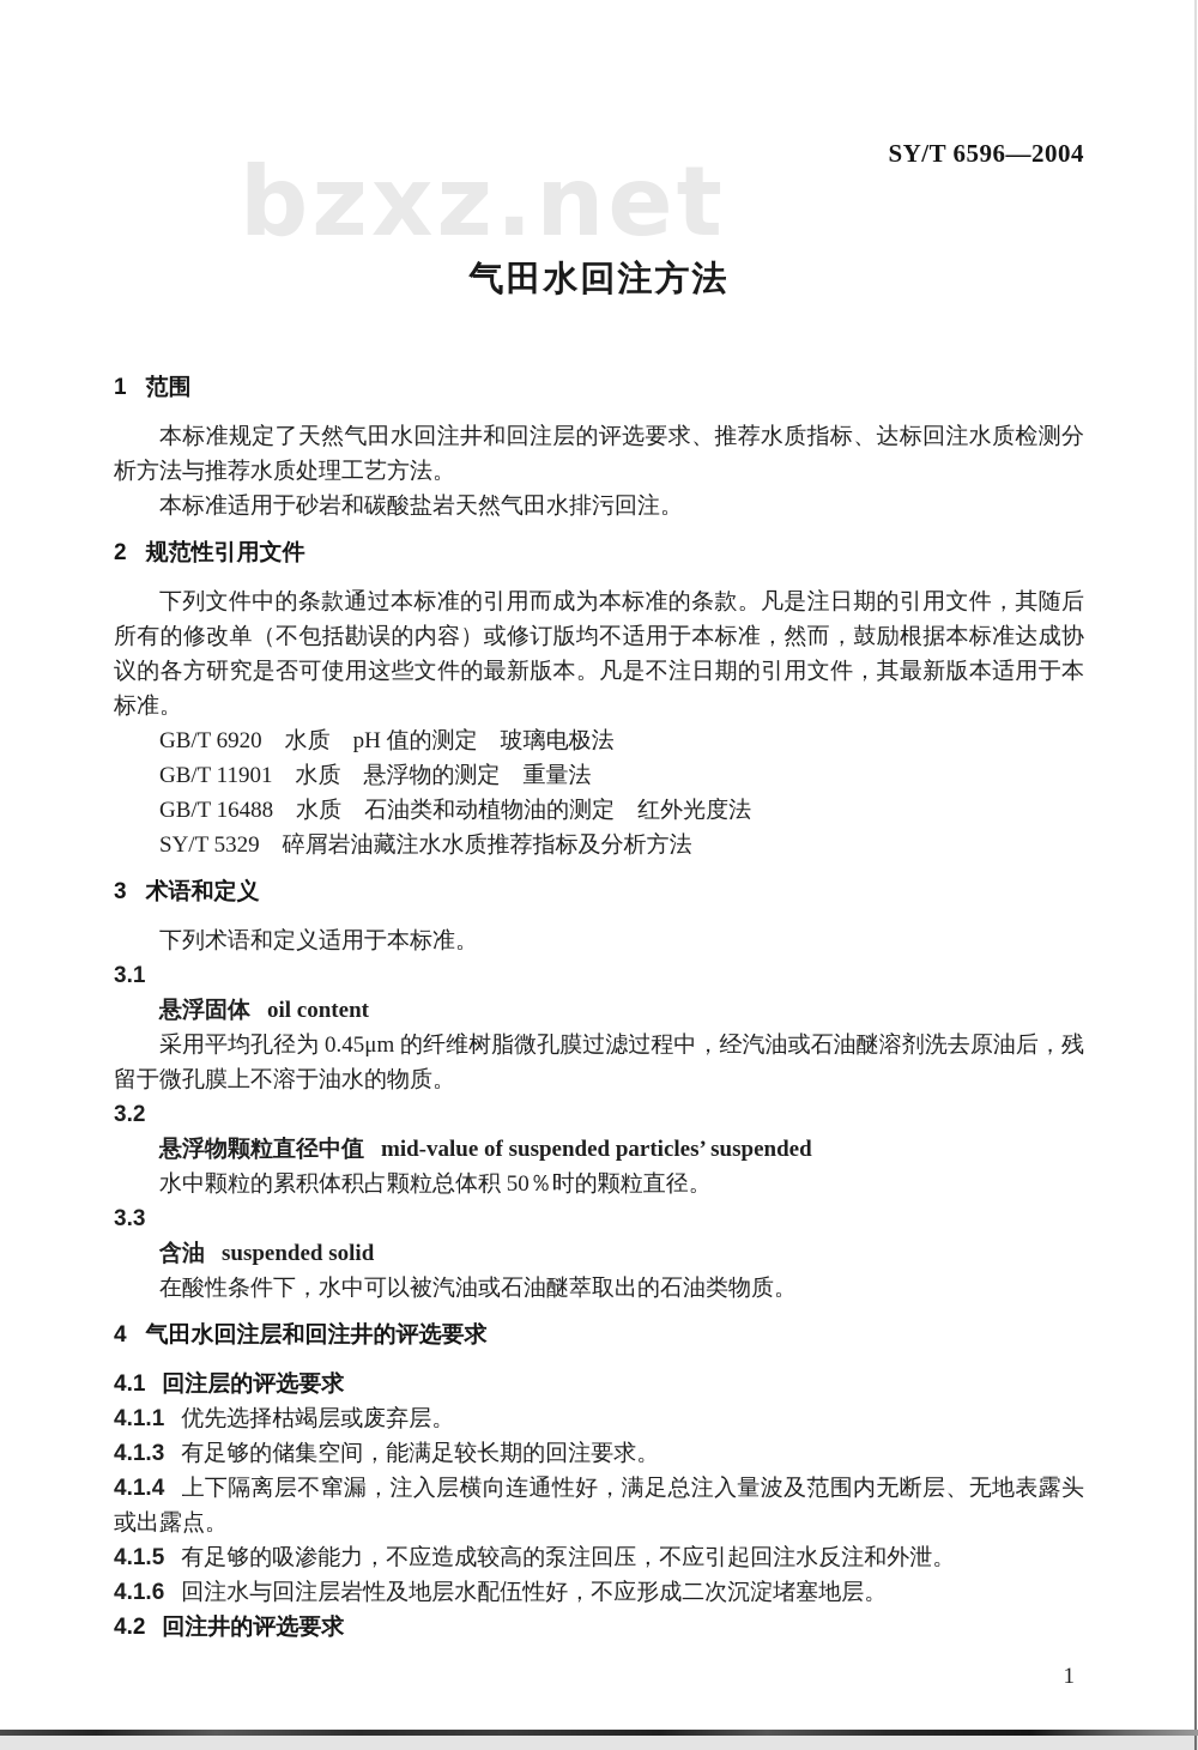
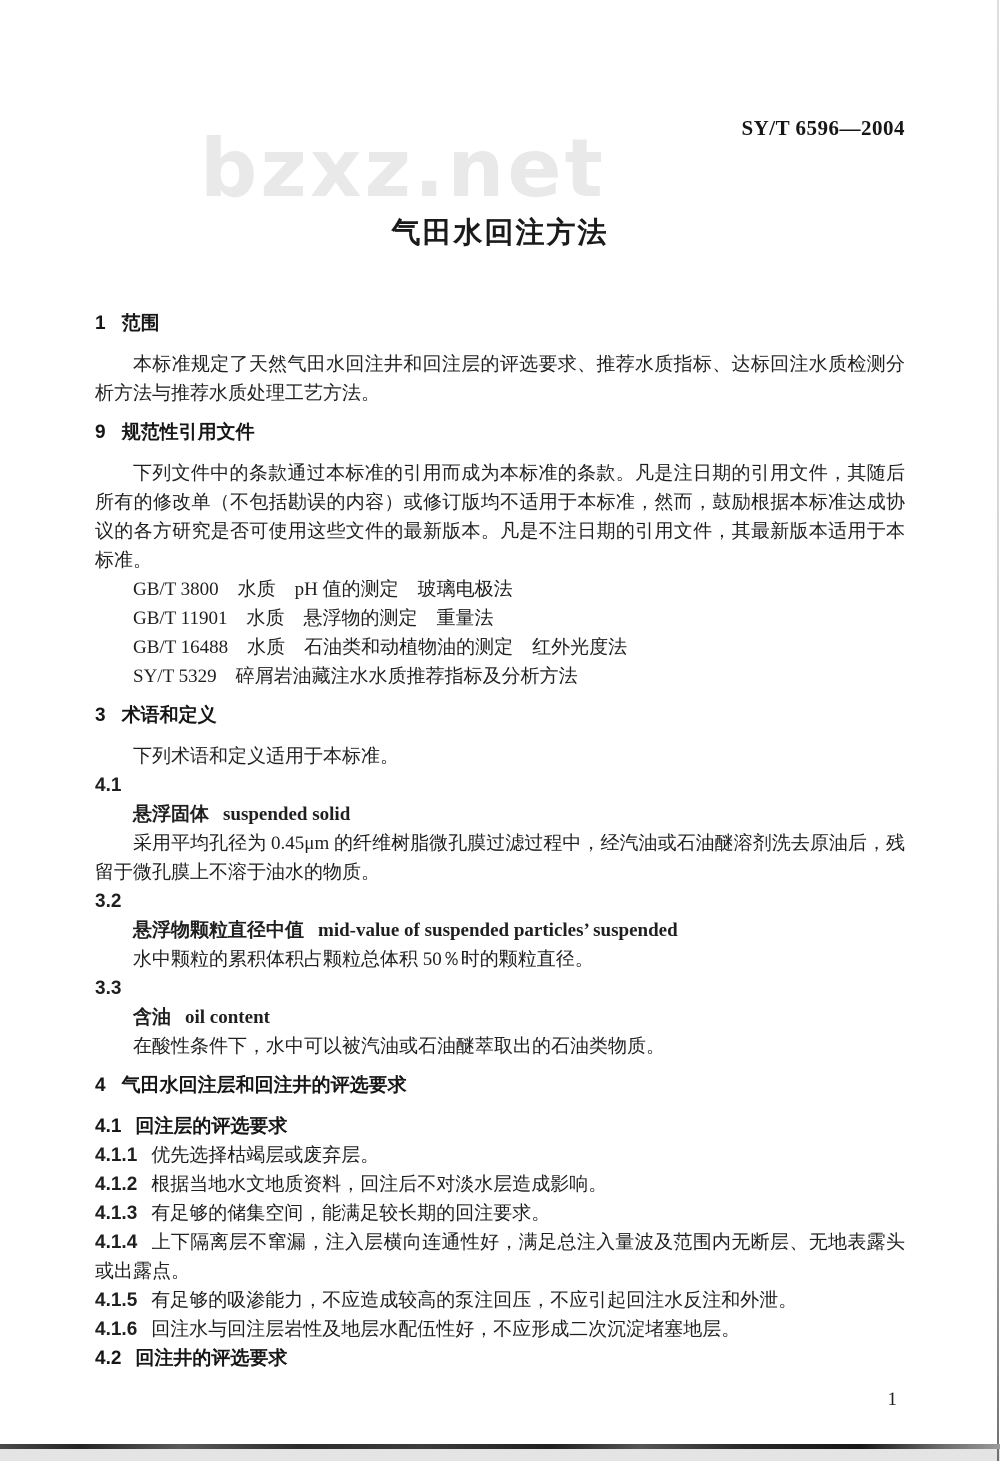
  SY/T 6596—2004
  气田水回注方法
  1 范围
  本标准规定了天然气田水回注井和回注层的评选要求、推荐水质指标、达标回注水质检测分析方法与推荐水质处理工艺方法。
- 本标准适用于砂岩和碳酸盐岩天然气田水排污回注。
- 2 规范性引用文件
+ 9 规范性引用文件
  下列文件中的条款通过本标准的引用而成为本标准的条款。凡是注日期的引用文件，其随后所有的修改单（不包括勘误的内容）或修订版均不适用于本标准，然而，鼓励根据本标准达成协议的各方研究是否可使用这些文件的最新版本。凡是不注日期的引用文件，其最新版本适用于本标准。
- GB/T 6920 水质 pH 值的测定 玻璃电极法
+ GB/T 3800 水质 pH 值的测定 玻璃电极法
  GB/T 11901 水质 悬浮物的测定 重量法
  GB/T 16488 水质 石油类和动植物油的测定 红外光度法
  SY/T 5329 碎屑岩油藏注水水质推荐指标及分析方法
  3 术语和定义
  下列术语和定义适用于本标准。
- 3.1
+ 4.1
- 悬浮固体 oil content
+ 悬浮固体 suspended solid
  采用平均孔径为 0.45μm 的纤维树脂微孔膜过滤过程中，经汽油或石油醚溶剂洗去原油后，残留于微孔膜上不溶于油水的物质。
  3.2
  悬浮物颗粒直径中值 mid-value of suspended particles’ suspended
  水中颗粒的累积体积占颗粒总体积 50％时的颗粒直径。
  3.3
- 含油 suspended solid
+ 含油 oil content
  在酸性条件下，水中可以被汽油或石油醚萃取出的石油类物质。
  4 气田水回注层和回注井的评选要求
  4.1 回注层的评选要求
  4.1.1 优先选择枯竭层或废弃层。
+ 4.1.2 根据当地水文地质资料，回注后不对淡水层造成影响。
  4.1.3 有足够的储集空间，能满足较长期的回注要求。
  4.1.4 上下隔离层不窜漏，注入层横向连通性好，满足总注入量波及范围内无断层、无地表露头或出露点。
  4.1.5 有足够的吸渗能力，不应造成较高的泵注回压，不应引起回注水反注和外泄。
  4.1.6 回注水与回注层岩性及地层水配伍性好，不应形成二次沉淀堵塞地层。
  4.2 回注井的评选要求
  1
